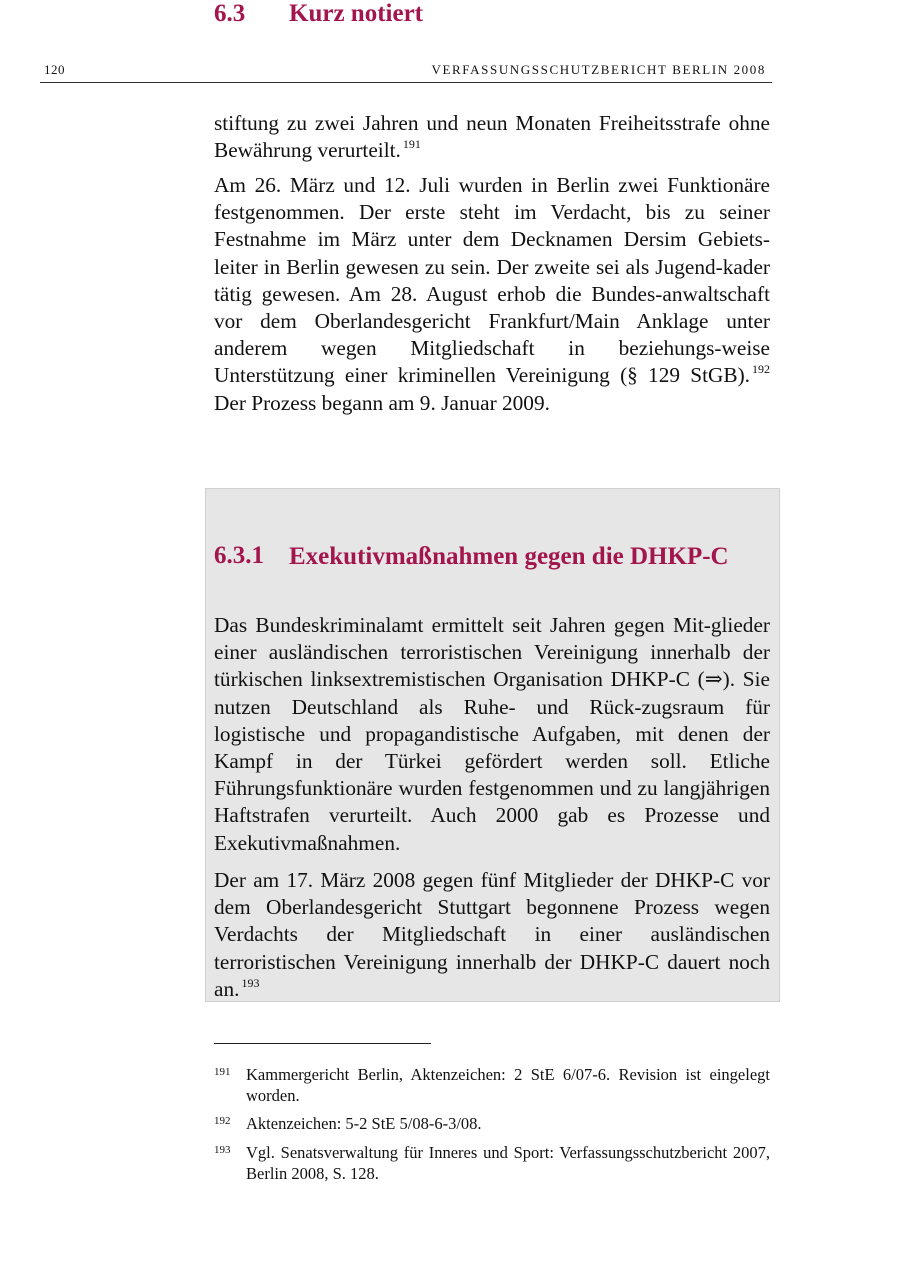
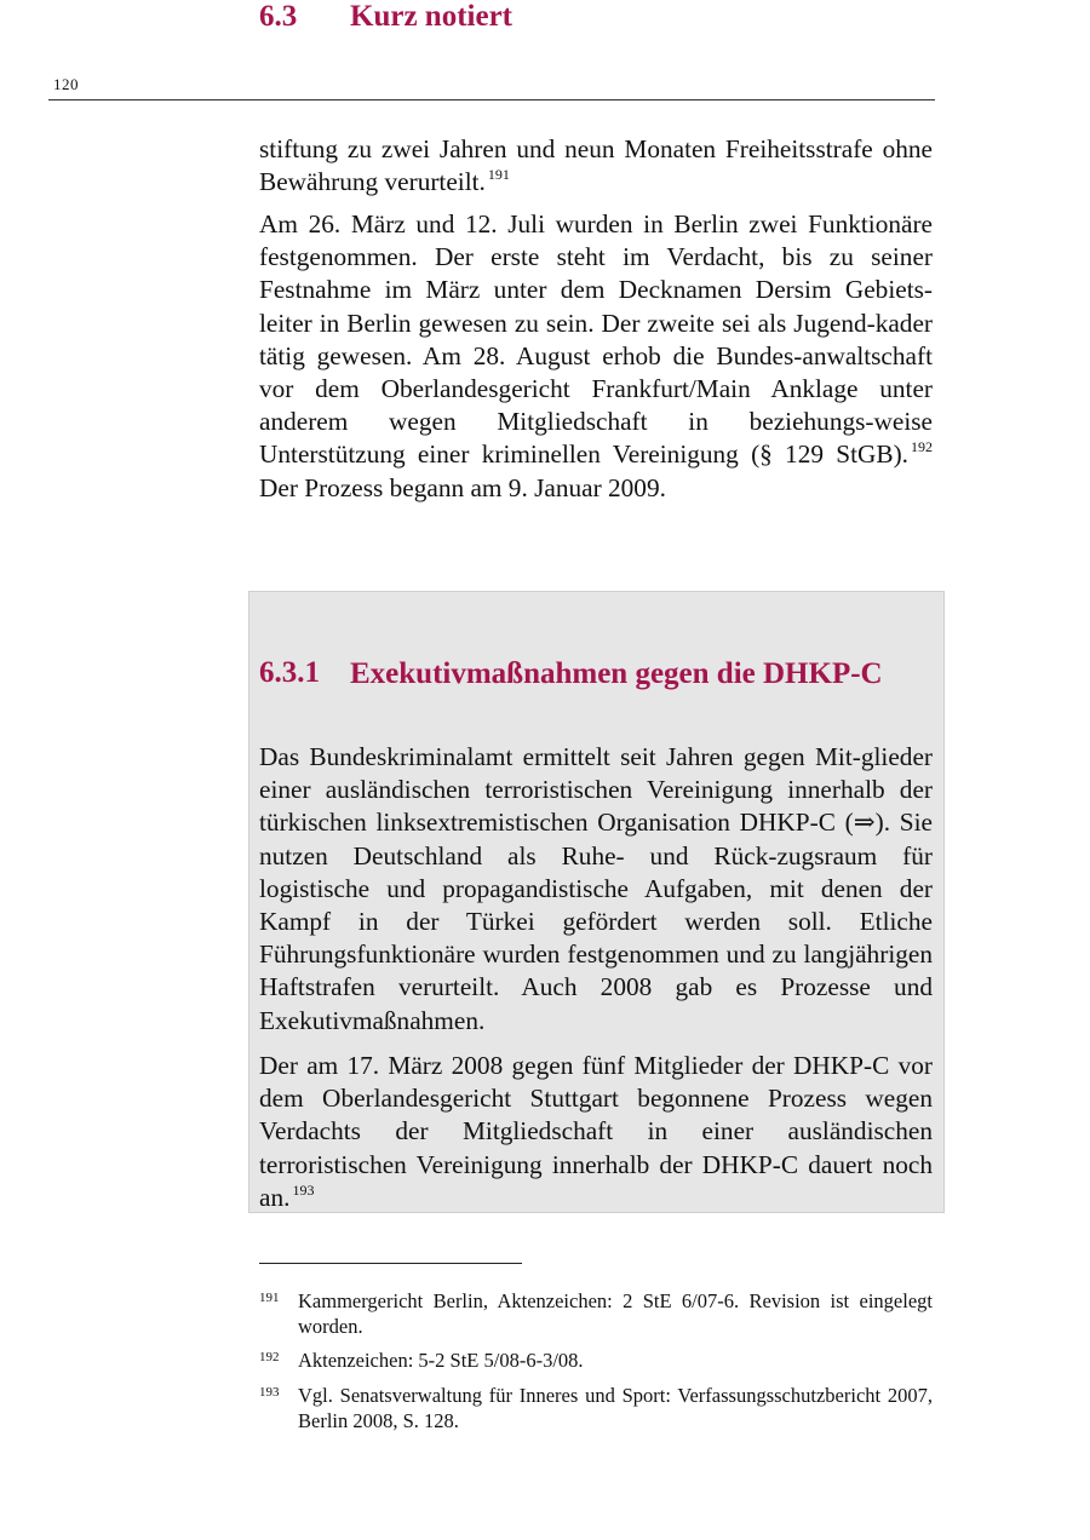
  120
- VERFASSUNGSSCHUTZBERICHT BERLIN 2008
  stiftung zu zwei Jahren und neun Monaten Freiheitsstrafe ohne Bewährung verurteilt. 191
  Am 26. März und 12. Juli wurden in Berlin zwei Funktionäre festgenommen. Der erste steht im Verdacht, bis zu seiner Festnahme im März unter dem Decknamen Dersim Gebiets-leiter in Berlin gewesen zu sein. Der zweite sei als Jugend-kader tätig gewesen. Am 28. August erhob die Bundes-anwaltschaft vor dem Oberlandesgericht Frankfurt/Main Anklage unter anderem wegen Mitgliedschaft in beziehungs-weise Unterstützung einer kriminellen Vereinigung (§ 129 StGB). 192 Der Prozess begann am 9. Januar 2009.
  6.3
  Kurz notiert
  6.3.1
  Exekutivmaßnahmen gegen die DHKP-C
- Das Bundeskriminalamt ermittelt seit Jahren gegen Mit-glieder einer ausländischen terroristischen Vereinigung innerhalb der türkischen linksextremistischen Organisation DHKP-C (⇒). Sie nutzen Deutschland als Ruhe- und Rück-zugsraum für logistische und propagandistische Aufgaben, mit denen der Kampf in der Türkei gefördert werden soll. Etliche Führungsfunktionäre wurden festgenommen und zu langjährigen Haftstrafen verurteilt. Auch 2000 gab es Prozesse und Exekutivmaßnahmen.
+ Das Bundeskriminalamt ermittelt seit Jahren gegen Mit-glieder einer ausländischen terroristischen Vereinigung innerhalb der türkischen linksextremistischen Organisation DHKP-C (⇒). Sie nutzen Deutschland als Ruhe- und Rück-zugsraum für logistische und propagandistische Aufgaben, mit denen der Kampf in der Türkei gefördert werden soll. Etliche Führungsfunktionäre wurden festgenommen und zu langjährigen Haftstrafen verurteilt. Auch 2008 gab es Prozesse und Exekutivmaßnahmen.
  Der am 17. März 2008 gegen fünf Mitglieder der DHKP-C vor dem Oberlandesgericht Stuttgart begonnene Prozess wegen Verdachts der Mitgliedschaft in einer ausländischen terroristischen Vereinigung innerhalb der DHKP-C dauert noch an. 193
  191
  Kammergericht Berlin, Aktenzeichen: 2 StE 6/07-6. Revision ist eingelegt worden.
  192
  Aktenzeichen: 5-2 StE 5/08-6-3/08.
  193
  Vgl. Senatsverwaltung für Inneres und Sport: Verfassungsschutzbericht 2007, Berlin 2008, S. 128.
